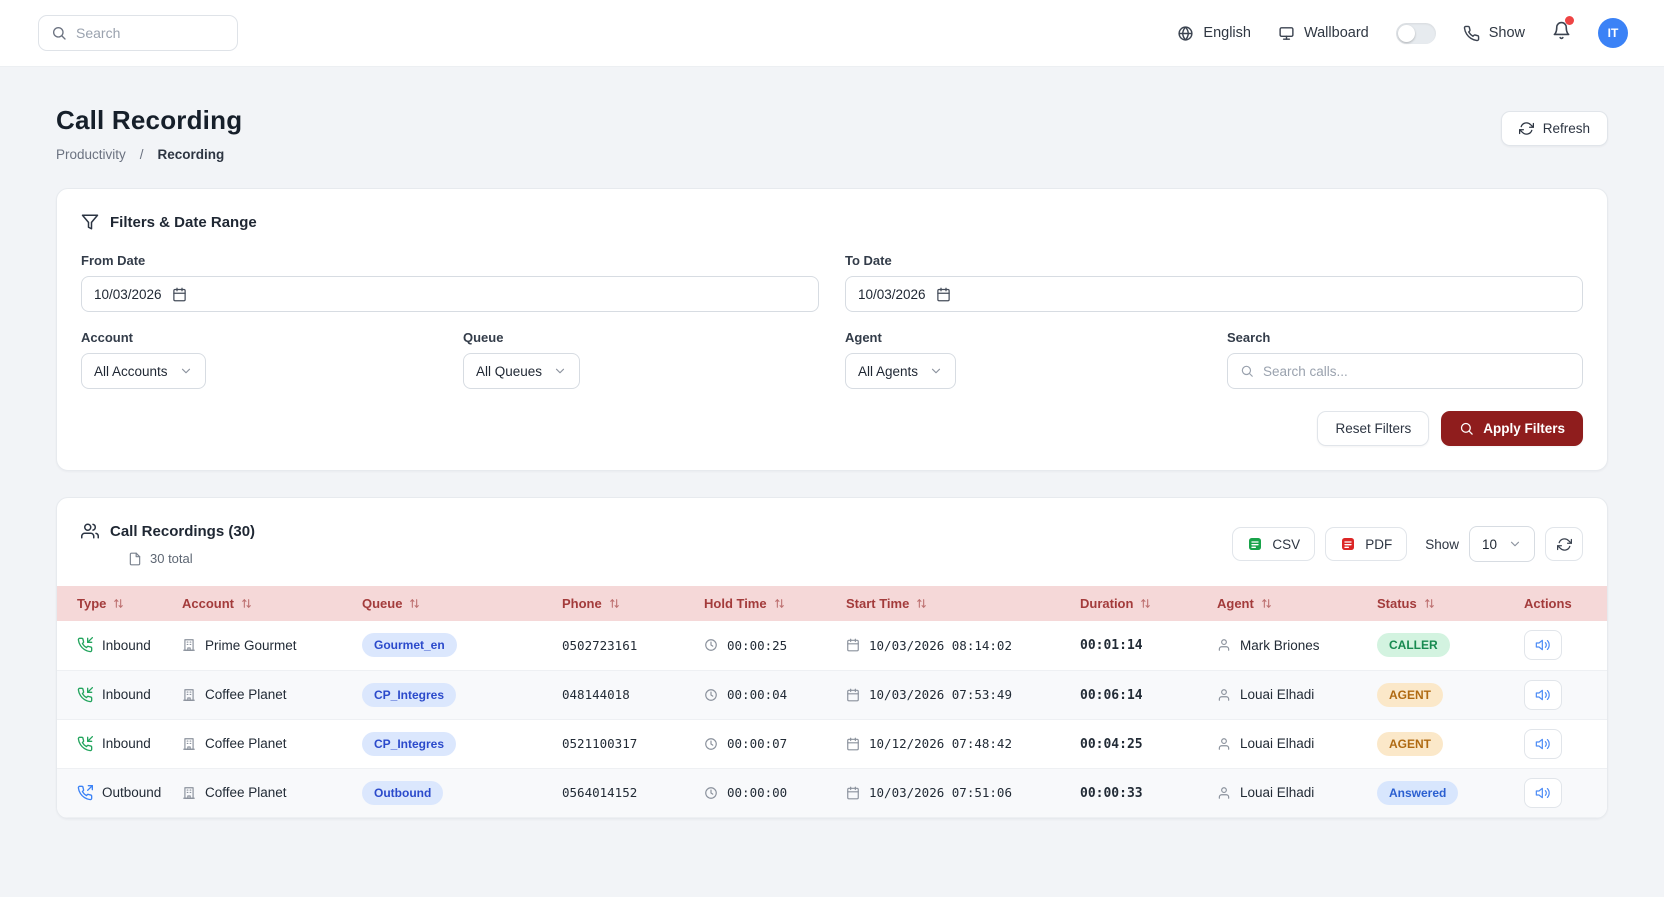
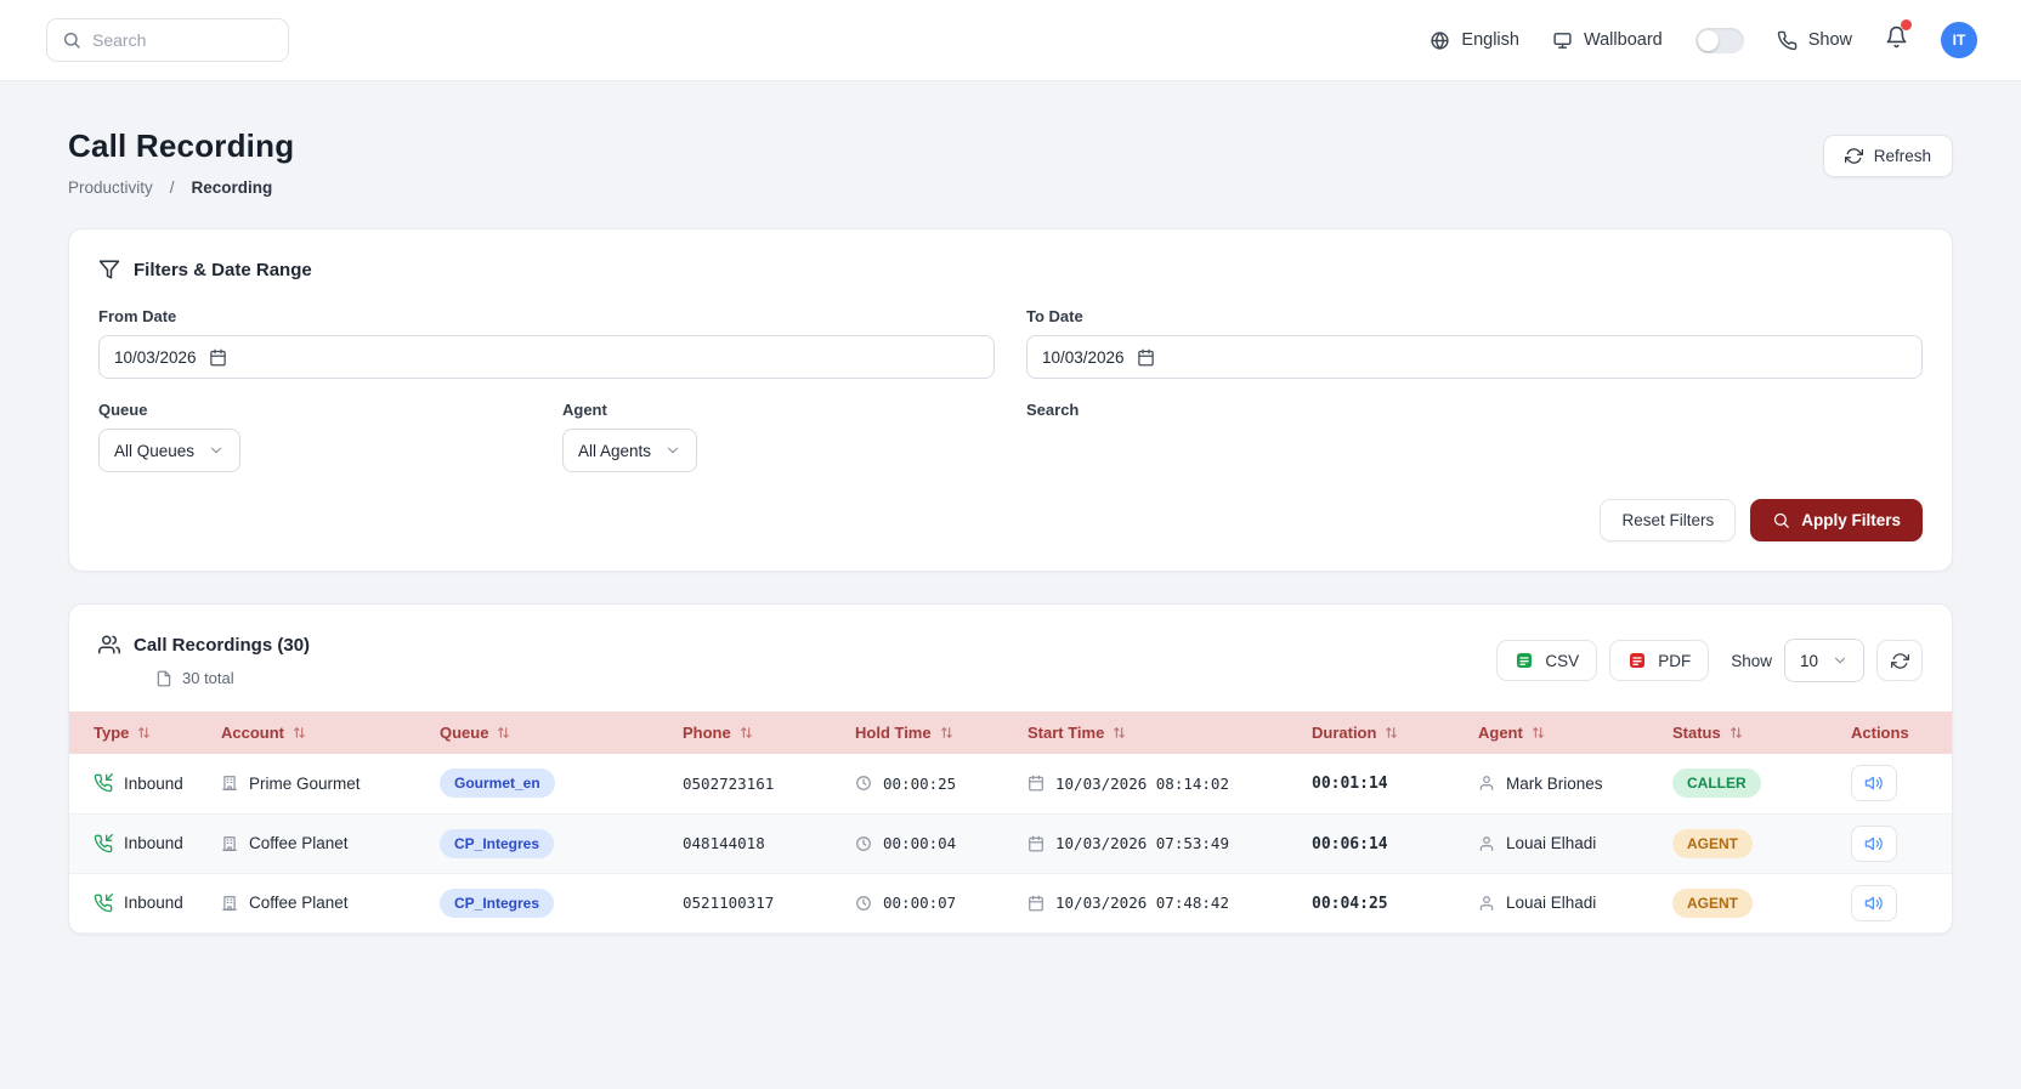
  Search
  English
  Wallboard
  Show
  IT
  Call Recording
  Productivity
  /
  Recording
  Refresh
  Filters & Date Range
  From Date
  10/03/2026
  To Date
  10/03/2026
- Account
- All Accounts
  Queue
  All Queues
  Agent
  All Agents
  Search
- Search calls...
  Reset Filters
  Apply Filters
  Call Recordings (30)
  30 total
  CSV
  PDF
  Show
  10
  Type	Account	Queue	Phone	Hold Time	Start Time	Duration	Agent	Status	Actions
  Inbound	Prime Gourmet	Gourmet_en	0502723161	00:00:25	10/03/2026 08:14:02	00:01:14	Mark Briones	CALLER
  Inbound	Coffee Planet	CP_Integres	048144018	00:00:04	10/03/2026 07:53:49	00:06:14	Louai Elhadi	AGENT
- Inbound	Coffee Planet	CP_Integres	0521100317	00:00:07	10/12/2026 07:48:42	00:04:25	Louai Elhadi	AGENT
+ Inbound	Coffee Planet	CP_Integres	0521100317	00:00:07	10/03/2026 07:48:42	00:04:25	Louai Elhadi	AGENT
- Outbound	Coffee Planet	Outbound	0564014152	00:00:00	10/03/2026 07:51:06	00:00:33	Louai Elhadi	Answered
